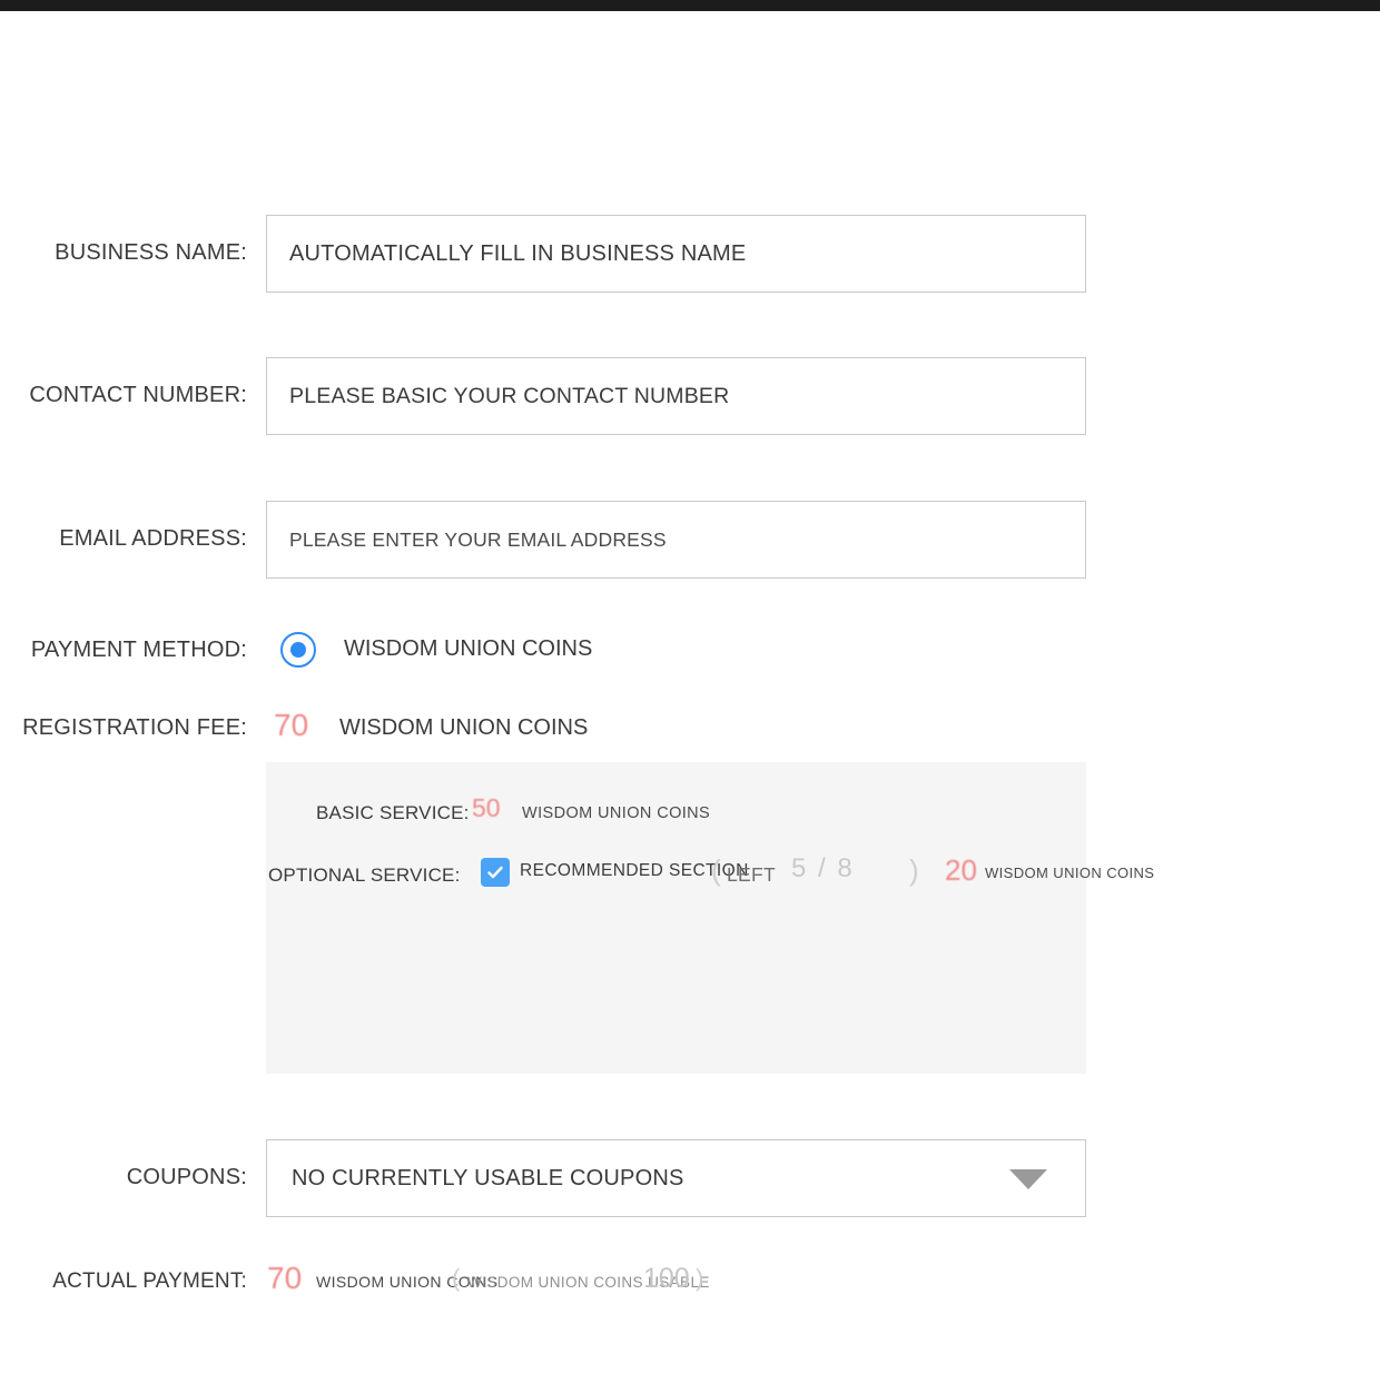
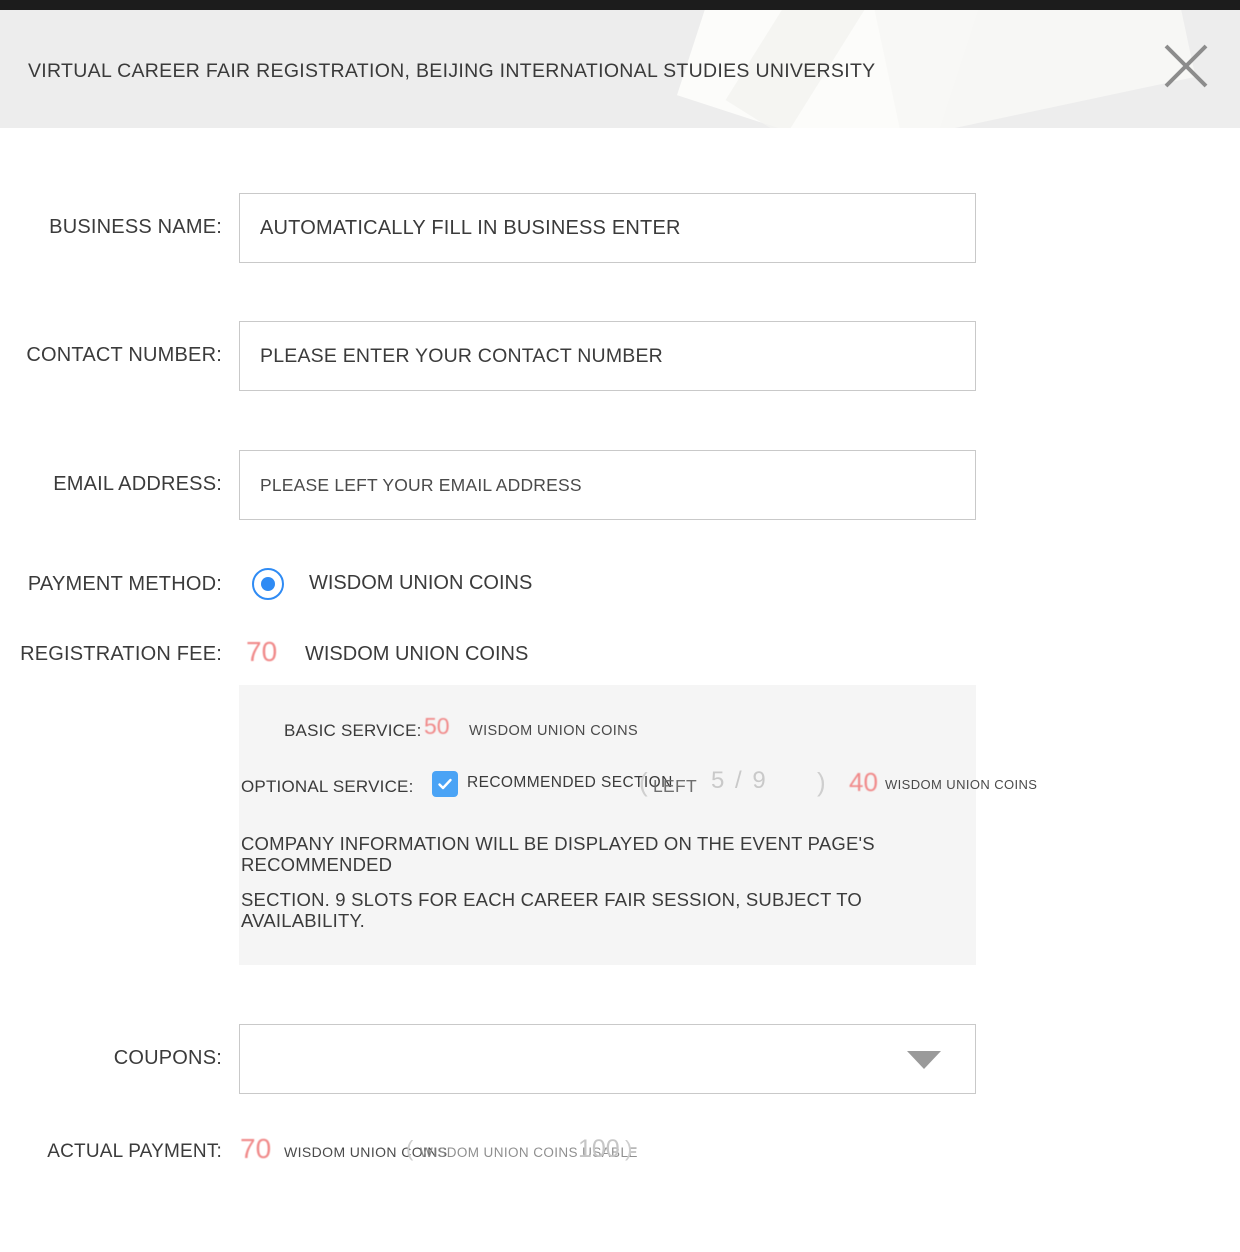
+ VIRTUAL CAREER FAIR REGISTRATION, BEIJING INTERNATIONAL STUDIES UNIVERSITY
  BUSINESS NAME:
- AUTOMATICALLY FILL IN BUSINESS NAME
+ AUTOMATICALLY FILL IN BUSINESS ENTER
  CONTACT NUMBER:
- PLEASE BASIC YOUR CONTACT NUMBER
+ PLEASE ENTER YOUR CONTACT NUMBER
  EMAIL ADDRESS:
- PLEASE ENTER YOUR EMAIL ADDRESS
+ PLEASE LEFT YOUR EMAIL ADDRESS
  PAYMENT METHOD:
  WISDOM UNION COINS
  REGISTRATION FEE:
  70
  WISDOM UNION COINS
  BASIC SERVICE:
  50
  WISDOM UNION COINS
  OPTIONAL SERVICE:
  RECOMMENDED SECTION
  (
  LEFT
- 5 / 8
+ 5 / 9
  )
- 20
+ 40
  WISDOM UNION COINS
+ COMPANY INFORMATION WILL BE DISPLAYED ON THE EVENT PAGE'S RECOMMENDED
+ SECTION. 9 SLOTS FOR EACH CAREER FAIR SESSION, SUBJECT TO AVAILABILITY.
  COUPONS:
- NO CURRENTLY USABLE COUPONS
  ACTUAL PAYMENT:
  70
  WISDOM UNION COINS
  (
  WISDOM UNION COINS USABLE
  100
  )
